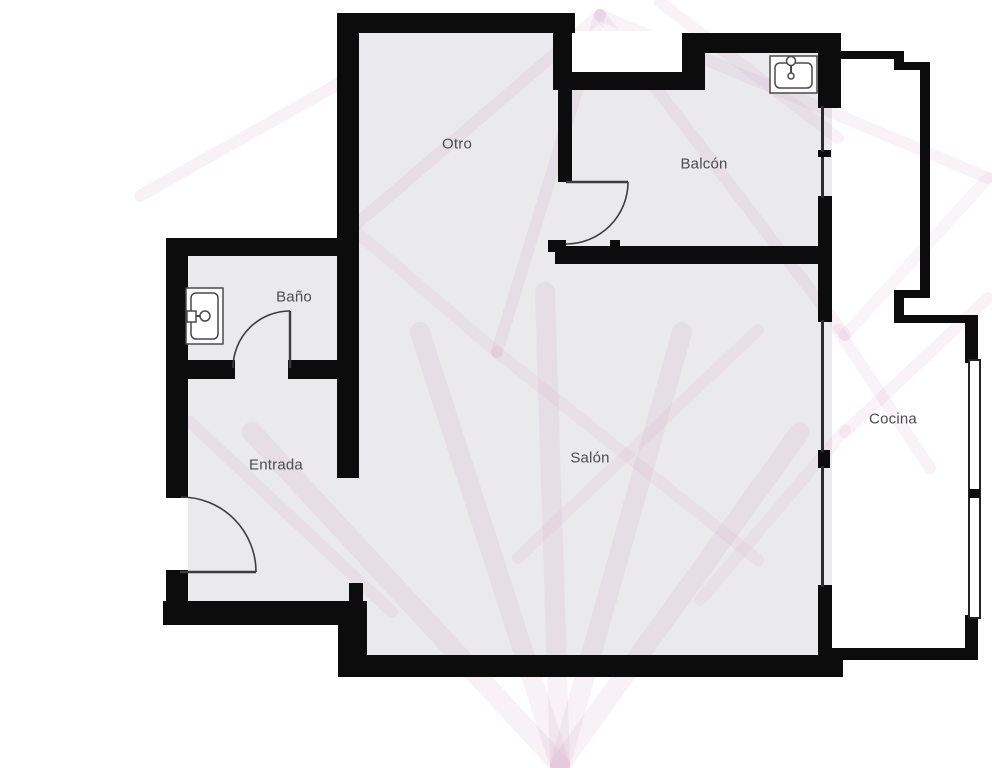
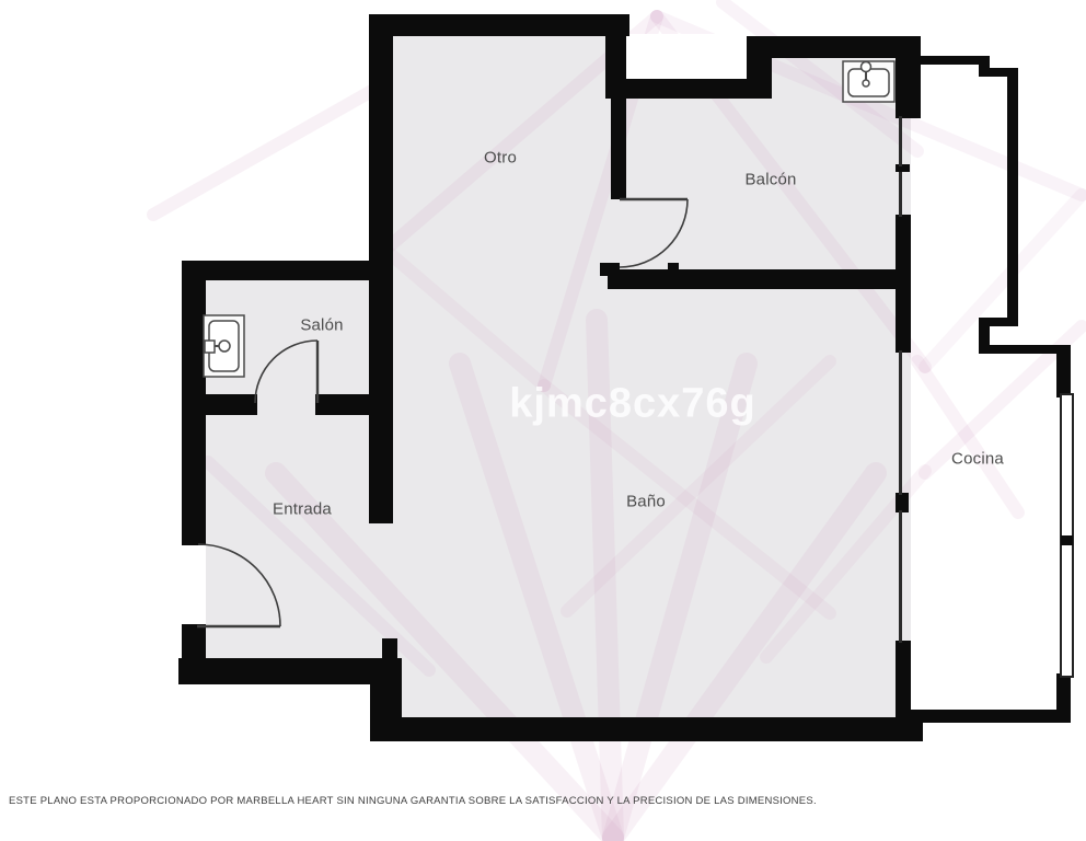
  Otro
  Balcón
- Baño
+ Salón
  Entrada
- Salón
+ Baño
  Cocina
+ kjmc8cx76g
+ ESTE PLANO ESTA PROPORCIONADO POR MARBELLA HEART SIN NINGUNA GARANTIA SOBRE LA SATISFACCION Y LA PRECISION DE LAS DIMENSIONES.
